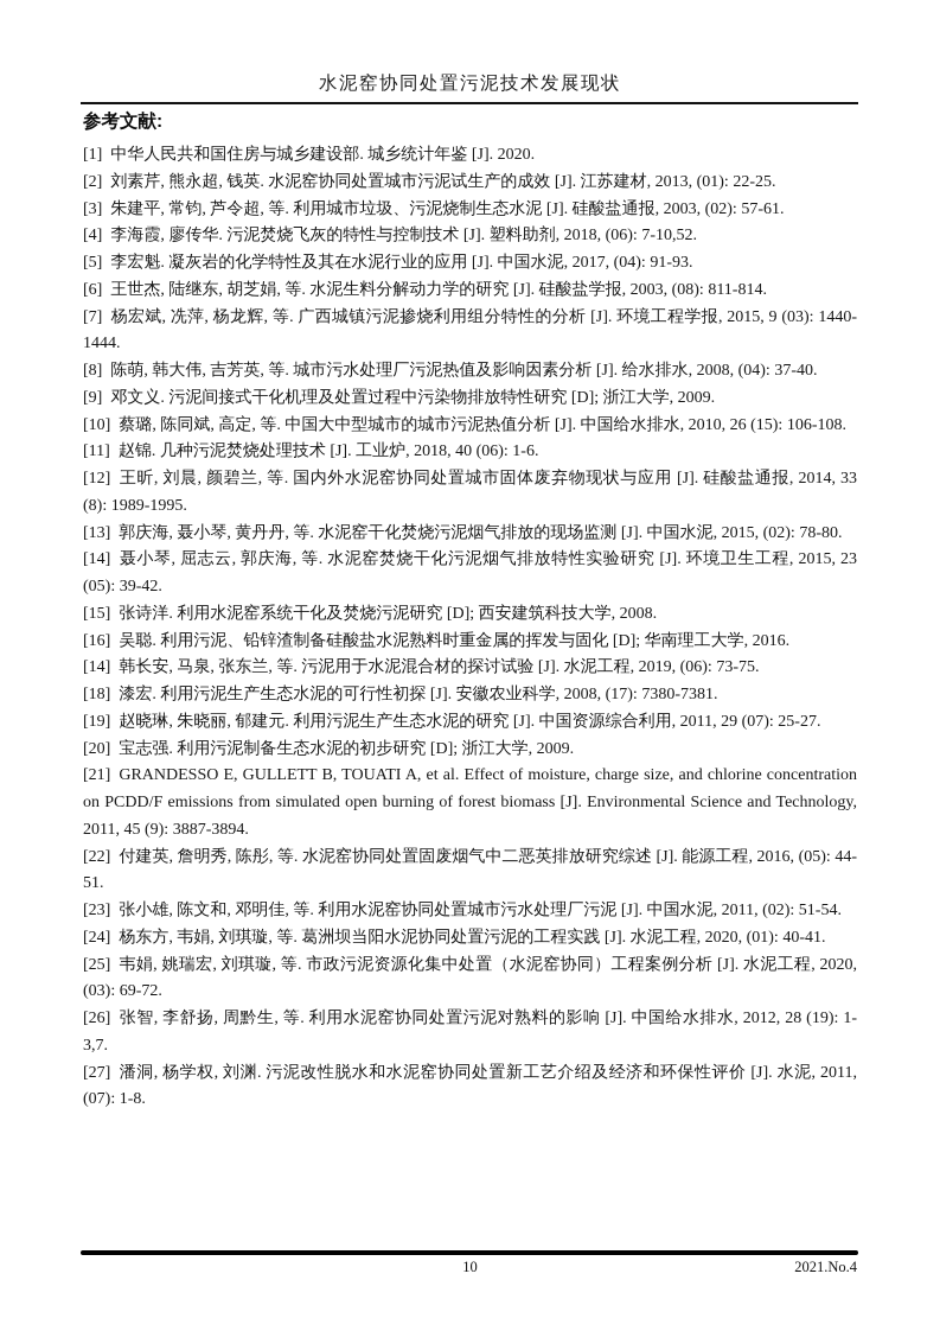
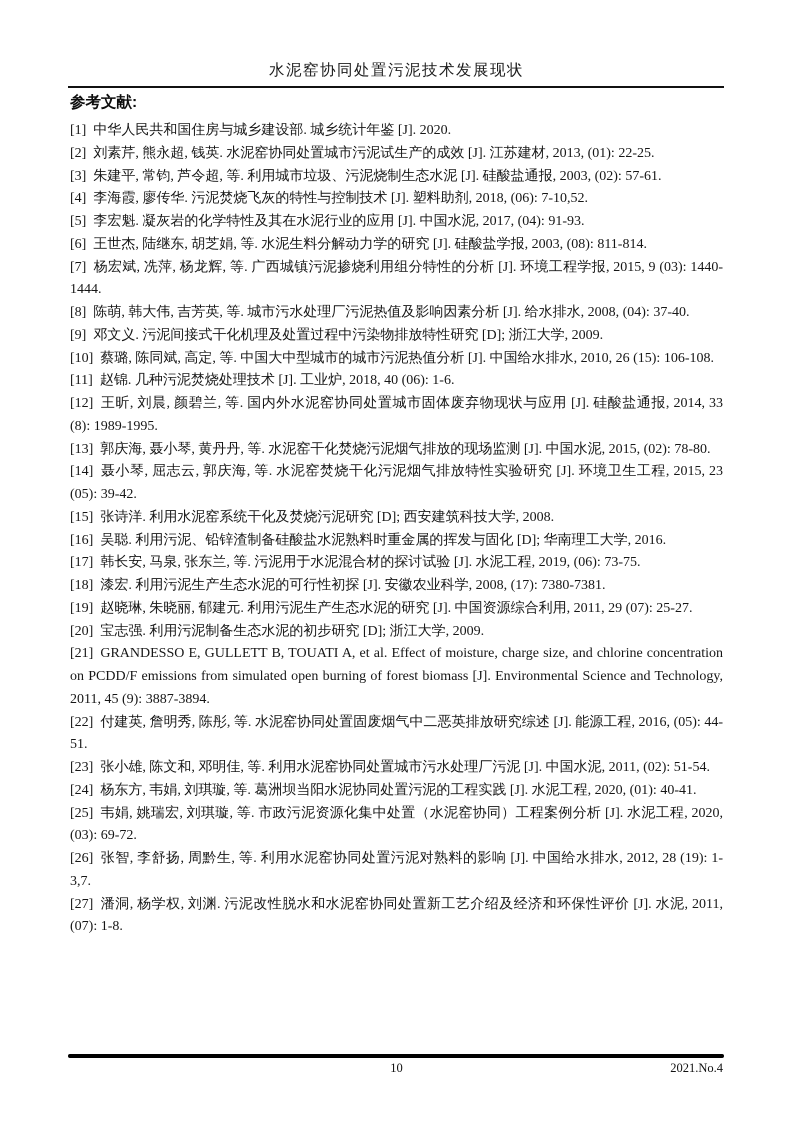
  水泥窑协同处置污泥技术发展现状
  参考文献:
  [1] 中华人民共和国住房与城乡建设部. 城乡统计年鉴 [J]. 2020.
  [2] 刘素芹, 熊永超, 钱英. 水泥窑协同处置城市污泥试生产的成效 [J]. 江苏建材, 2013, (01): 22-25.
  [3] 朱建平, 常钧, 芦令超, 等. 利用城市垃圾、污泥烧制生态水泥 [J]. 硅酸盐通报, 2003, (02): 57-61.
  [4] 李海霞, 廖传华. 污泥焚烧飞灰的特性与控制技术 [J]. 塑料助剂, 2018, (06): 7-10,52.
  [5] 李宏魁. 凝灰岩的化学特性及其在水泥行业的应用 [J]. 中国水泥, 2017, (04): 91-93.
  [6] 王世杰, 陆继东, 胡芝娟, 等. 水泥生料分解动力学的研究 [J]. 硅酸盐学报, 2003, (08): 811-814.
  [7] 杨宏斌, 冼萍, 杨龙辉, 等. 广西城镇污泥掺烧利用组分特性的分析 [J]. 环境工程学报, 2015, 9 (03): 1440-1444.
  [8] 陈萌, 韩大伟, 吉芳英, 等. 城市污水处理厂污泥热值及影响因素分析 [J]. 给水排水, 2008, (04): 37-40.
  [9] 邓文义. 污泥间接式干化机理及处置过程中污染物排放特性研究 [D]; 浙江大学, 2009.
  [10] 蔡璐, 陈同斌, 高定, 等. 中国大中型城市的城市污泥热值分析 [J]. 中国给水排水, 2010, 26 (15): 106-108.
  [11] 赵锦. 几种污泥焚烧处理技术 [J]. 工业炉, 2018, 40 (06): 1-6.
  [12] 王昕, 刘晨, 颜碧兰, 等. 国内外水泥窑协同处置城市固体废弃物现状与应用 [J]. 硅酸盐通报, 2014, 33 (8): 1989-1995.
  [13] 郭庆海, 聂小琴, 黄丹丹, 等. 水泥窑干化焚烧污泥烟气排放的现场监测 [J]. 中国水泥, 2015, (02): 78-80.
  [14] 聂小琴, 屈志云, 郭庆海, 等. 水泥窑焚烧干化污泥烟气排放特性实验研究 [J]. 环境卫生工程, 2015, 23 (05): 39-42.
  [15] 张诗洋. 利用水泥窑系统干化及焚烧污泥研究 [D]; 西安建筑科技大学, 2008.
  [16] 吴聪. 利用污泥、铅锌渣制备硅酸盐水泥熟料时重金属的挥发与固化 [D]; 华南理工大学, 2016.
- [14] 韩长安, 马泉, 张东兰, 等. 污泥用于水泥混合材的探讨试验 [J]. 水泥工程, 2019, (06): 73-75.
+ [17] 韩长安, 马泉, 张东兰, 等. 污泥用于水泥混合材的探讨试验 [J]. 水泥工程, 2019, (06): 73-75.
  [18] 漆宏. 利用污泥生产生态水泥的可行性初探 [J]. 安徽农业科学, 2008, (17): 7380-7381.
  [19] 赵晓琳, 朱晓丽, 郁建元. 利用污泥生产生态水泥的研究 [J]. 中国资源综合利用, 2011, 29 (07): 25-27.
  [20] 宝志强. 利用污泥制备生态水泥的初步研究 [D]; 浙江大学, 2009.
  [21] GRANDESSO E, GULLETT B, TOUATI A, et al. Effect of moisture, charge size, and chlorine concentration on PCDD/F emissions from simulated open burning of forest biomass [J]. Environmental Science and Technology, 2011, 45 (9): 3887-3894.
  [22] 付建英, 詹明秀, 陈彤, 等. 水泥窑协同处置固废烟气中二恶英排放研究综述 [J]. 能源工程, 2016, (05): 44-51.
  [23] 张小雄, 陈文和, 邓明佳, 等. 利用水泥窑协同处置城市污水处理厂污泥 [J]. 中国水泥, 2011, (02): 51-54.
  [24] 杨东方, 韦娟, 刘琪璇, 等. 葛洲坝当阳水泥协同处置污泥的工程实践 [J]. 水泥工程, 2020, (01): 40-41.
  [25] 韦娟, 姚瑞宏, 刘琪璇, 等. 市政污泥资源化集中处置（水泥窑协同）工程案例分析 [J]. 水泥工程, 2020, (03): 69-72.
  [26] 张智, 李舒扬, 周黔生, 等. 利用水泥窑协同处置污泥对熟料的影响 [J]. 中国给水排水, 2012, 28 (19): 1-3,7.
  [27] 潘洞, 杨学权, 刘渊. 污泥改性脱水和水泥窑协同处置新工艺介绍及经济和环保性评价 [J]. 水泥, 2011, (07): 1-8.
  10
  2021.No.4
